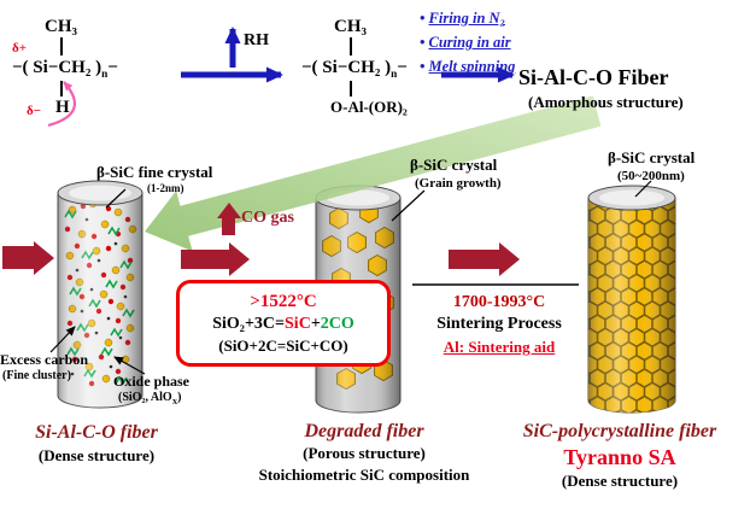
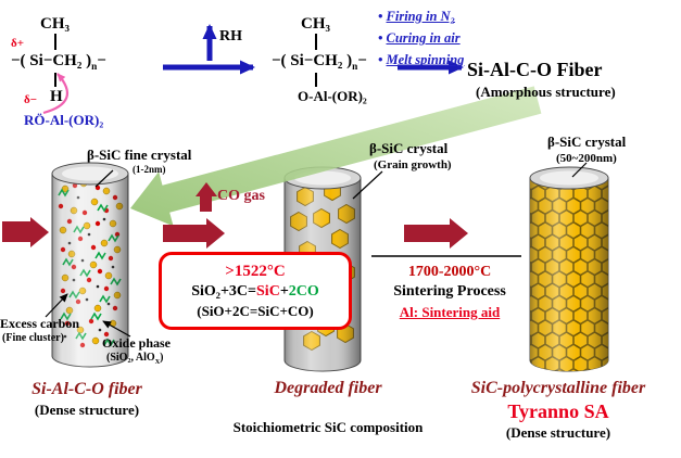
  δ+
  CH₃
  −( Si−CH₂ )n−
  H
  δ−
+ RÖ-Al-(OR)₂
  RH
  CH₃
  −( Si−CH₂ )n−
  O-Al-(OR)₂
  • Firing in N₂
  • Curing in air
  • Melt spinning
  Si-Al-C-O Fiber
  (Amorphous structure)
  β-SiC fine crystal
  (1-2nm)
  Excess carbon
  (Fine cluster)
  Oxide phase
  (SiO₂, AlO )
  Si-Al-C-O fiber
  (Dense structure)
  CO gas
  >1522°C
  SiO₂+3C=SiC+2CO
  (SiO+2C=SiC+CO)
  β-SiC crystal
  (Grain growth)
  Degraded fiber
- (Porous structure)
  Stoichiometric SiC composition
- 1700-1993°C
+ 1700-2000°C
  Sintering Process
  Al: Sintering aid
  β-SiC crystal
  (50~200nm)
  SiC-polycrystalline fiber
  Tyranno SA
  (Dense structure)
